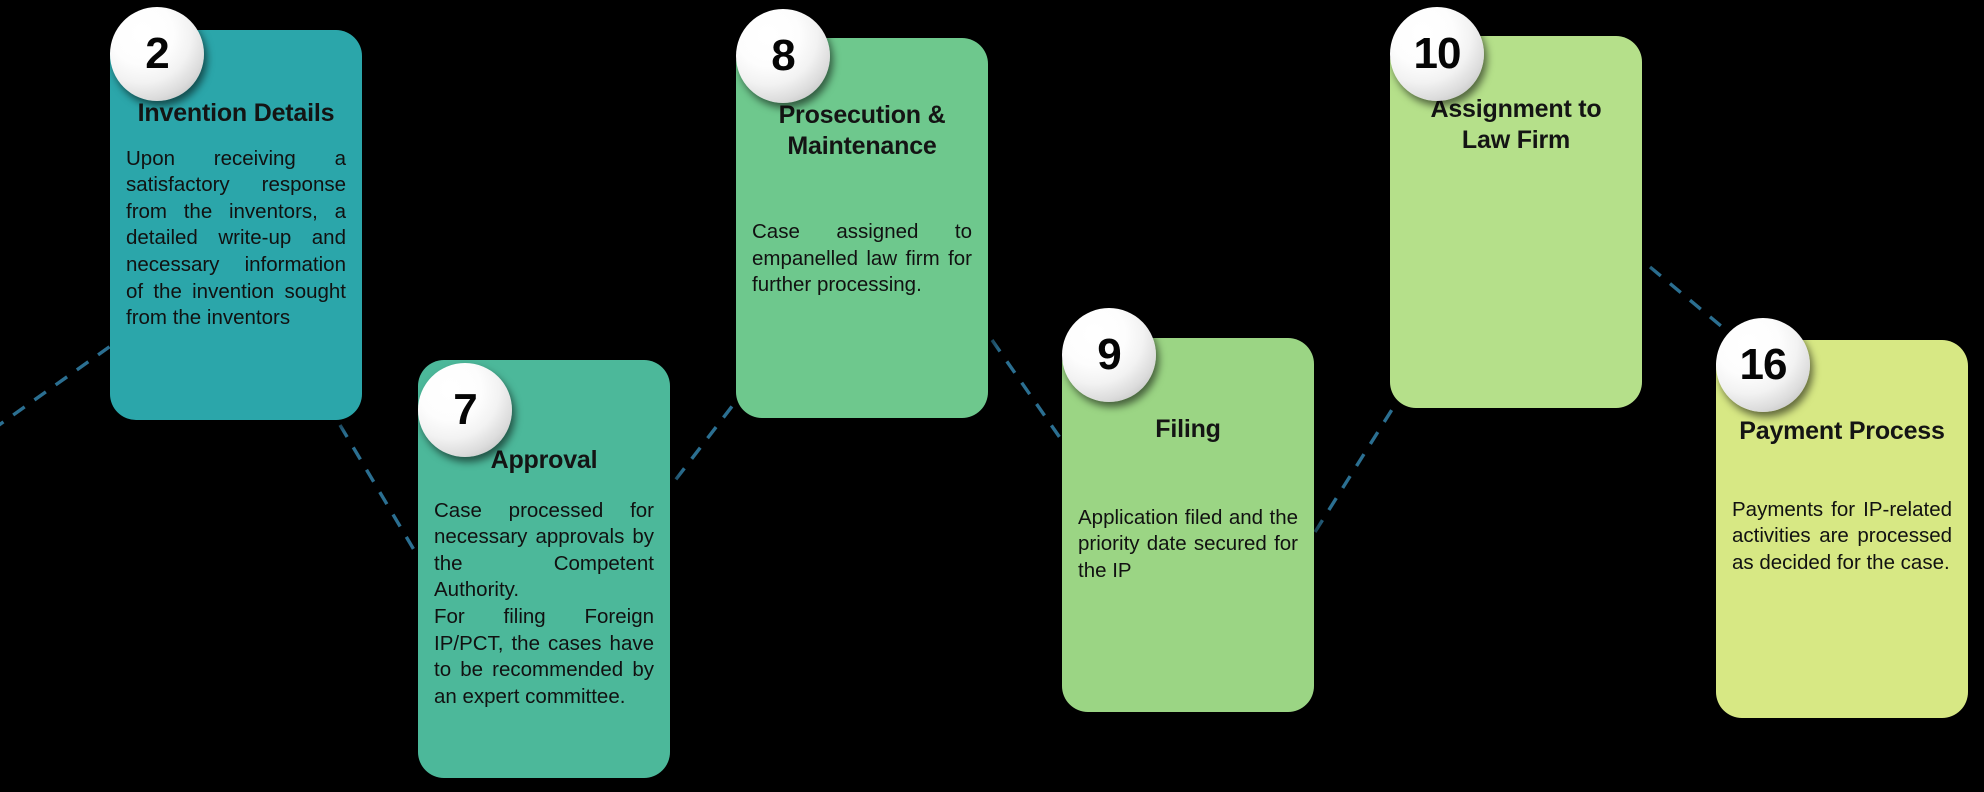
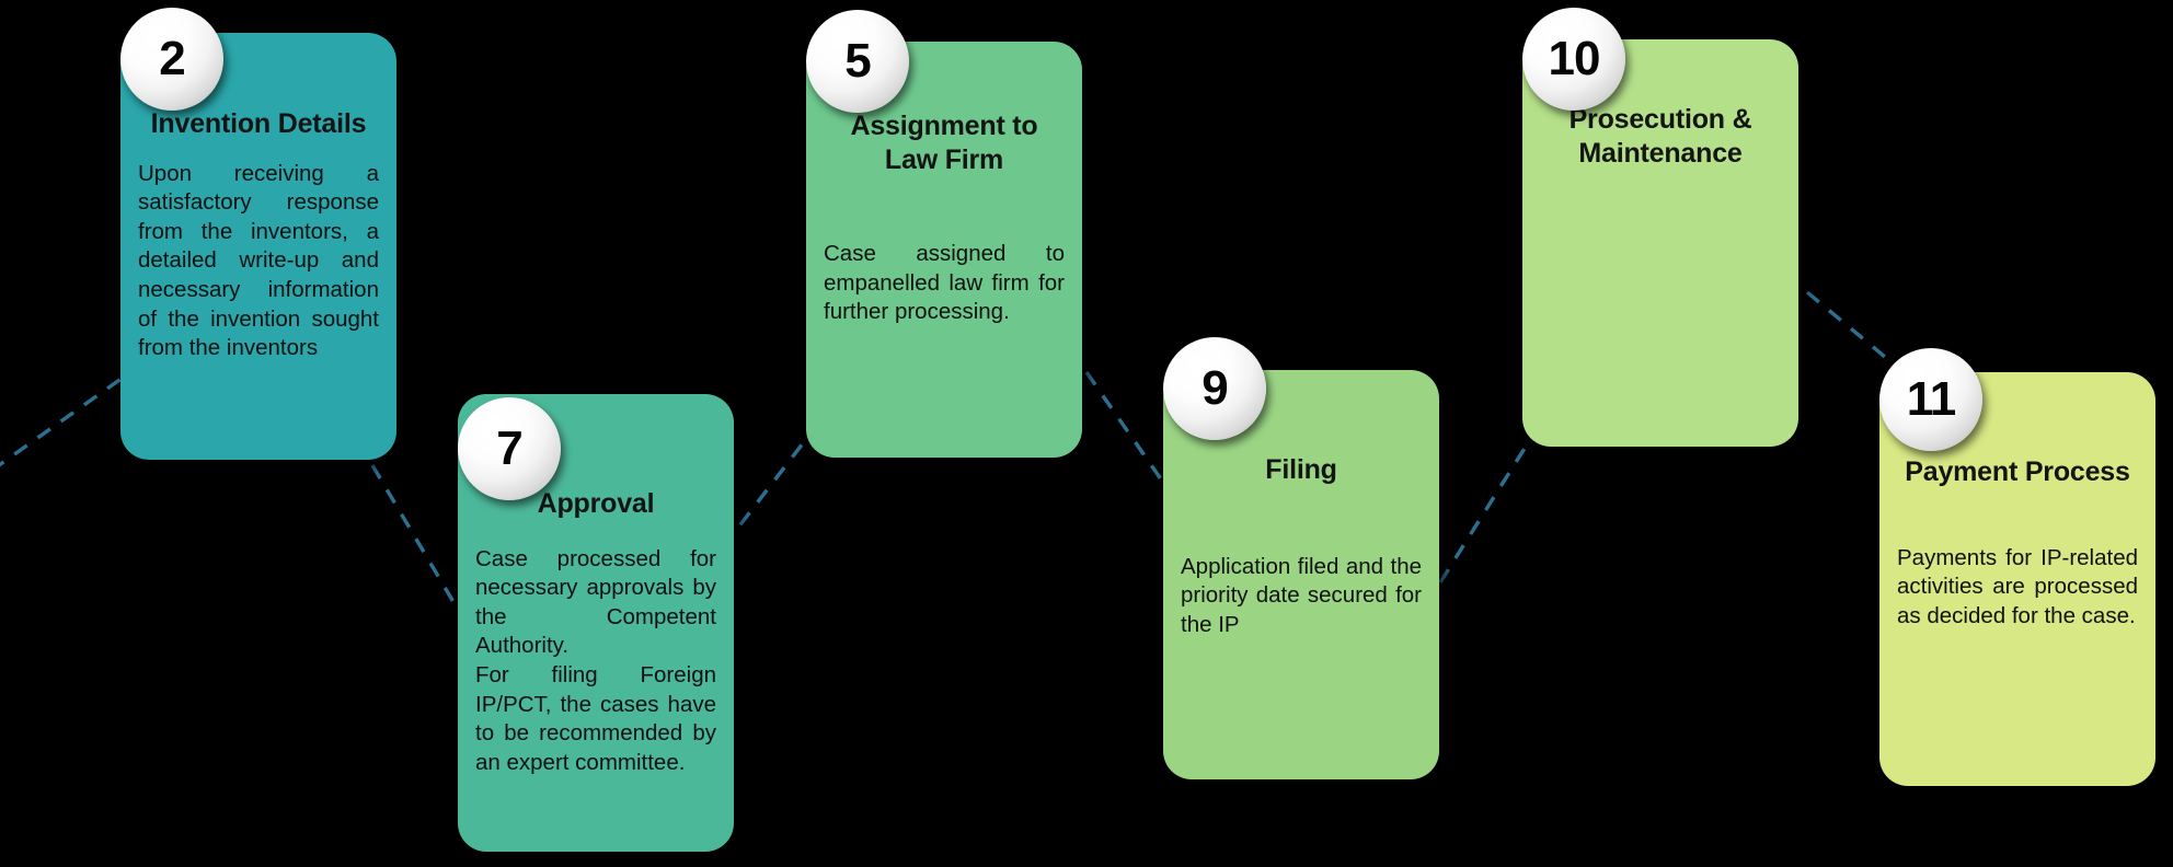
  Invention Details
  Upon receiving a satisfactory response from the inventors, a detailed write-up and necessary information of the invention sought from the inventors
  2
  Approval
  Case processed for necessary approvals by the Competent Authority.
  For filing Foreign IP/PCT, the cases have to be recommended by an expert committee.
  7
- Prosecution & Maintenance
+ Assignment to Law Firm
  Case assigned to empanelled law firm for further processing.
- 8
+ 5
  Filing
  Application filed and the priority date secured for the IP
  9
- Assignment to Law Firm
+ Prosecution & Maintenance
  10
  Payment Process
  Payments for IP-related activities are processed as decided for the case.
- 16
+ 11
